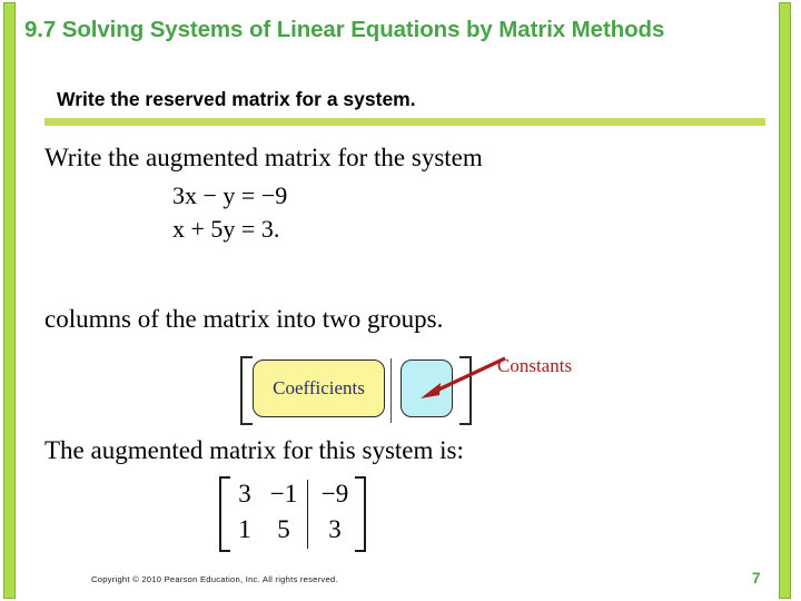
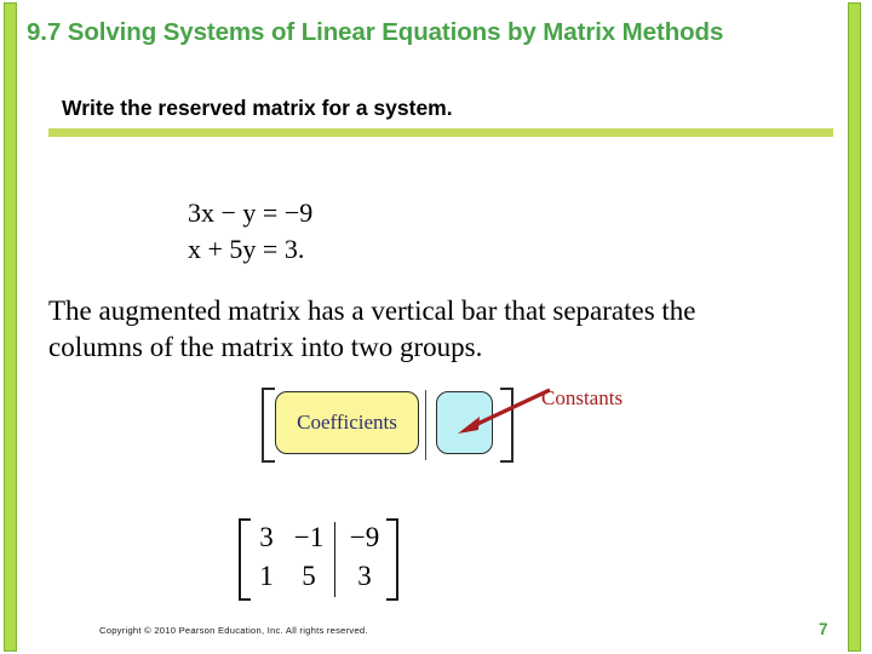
  9.7 Solving Systems of Linear Equations by Matrix Methods
  Write the reserved matrix for a system.
- Write the augmented matrix for the system
  3x − y = −9
  x + 5y = 3.
+ The augmented matrix has a vertical bar that separates the
  columns of the matrix into two groups.
  Coefficients
  Constants
- The augmented matrix for this system is:
  3
  −1
  −9
  1
  5
  3
  Copyright © 2010 Pearson Education, Inc. All rights reserved.
  7
